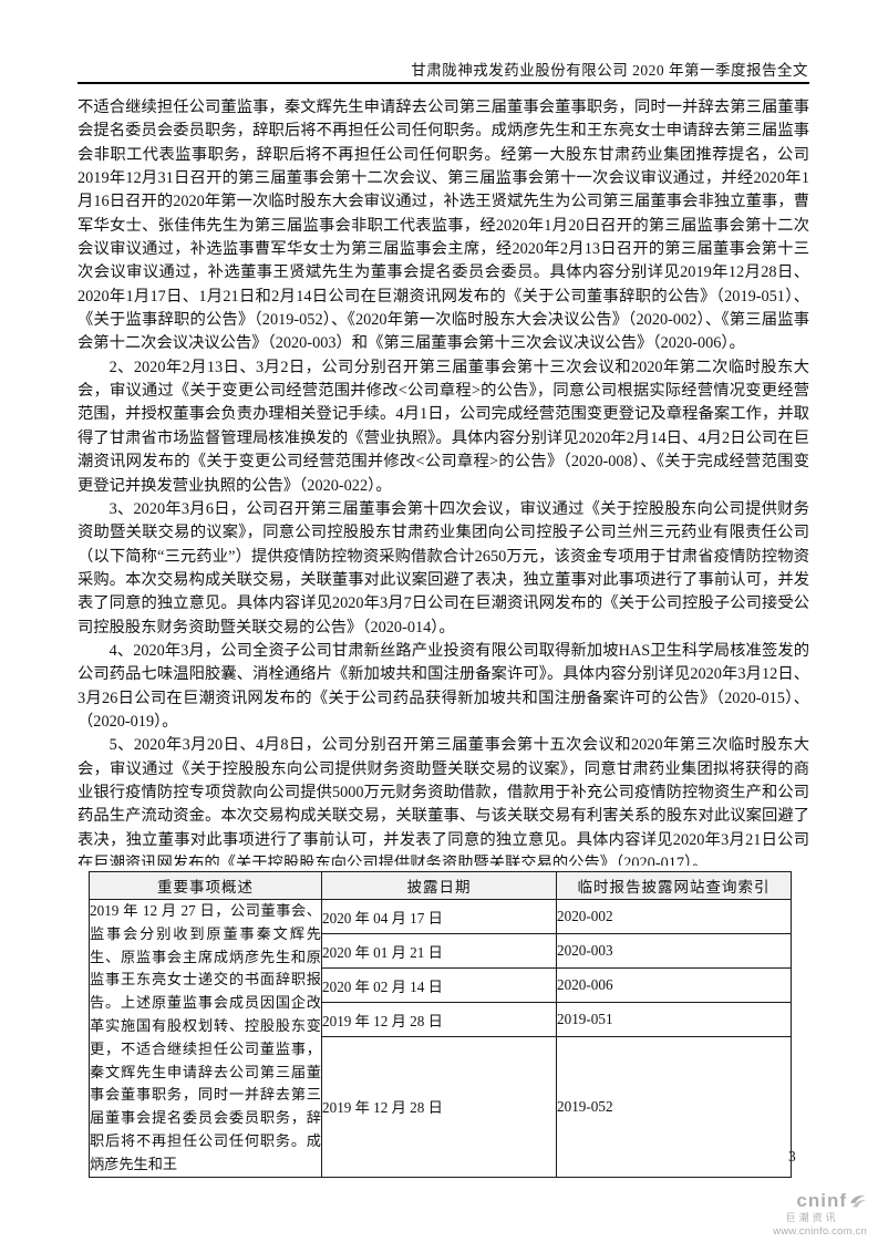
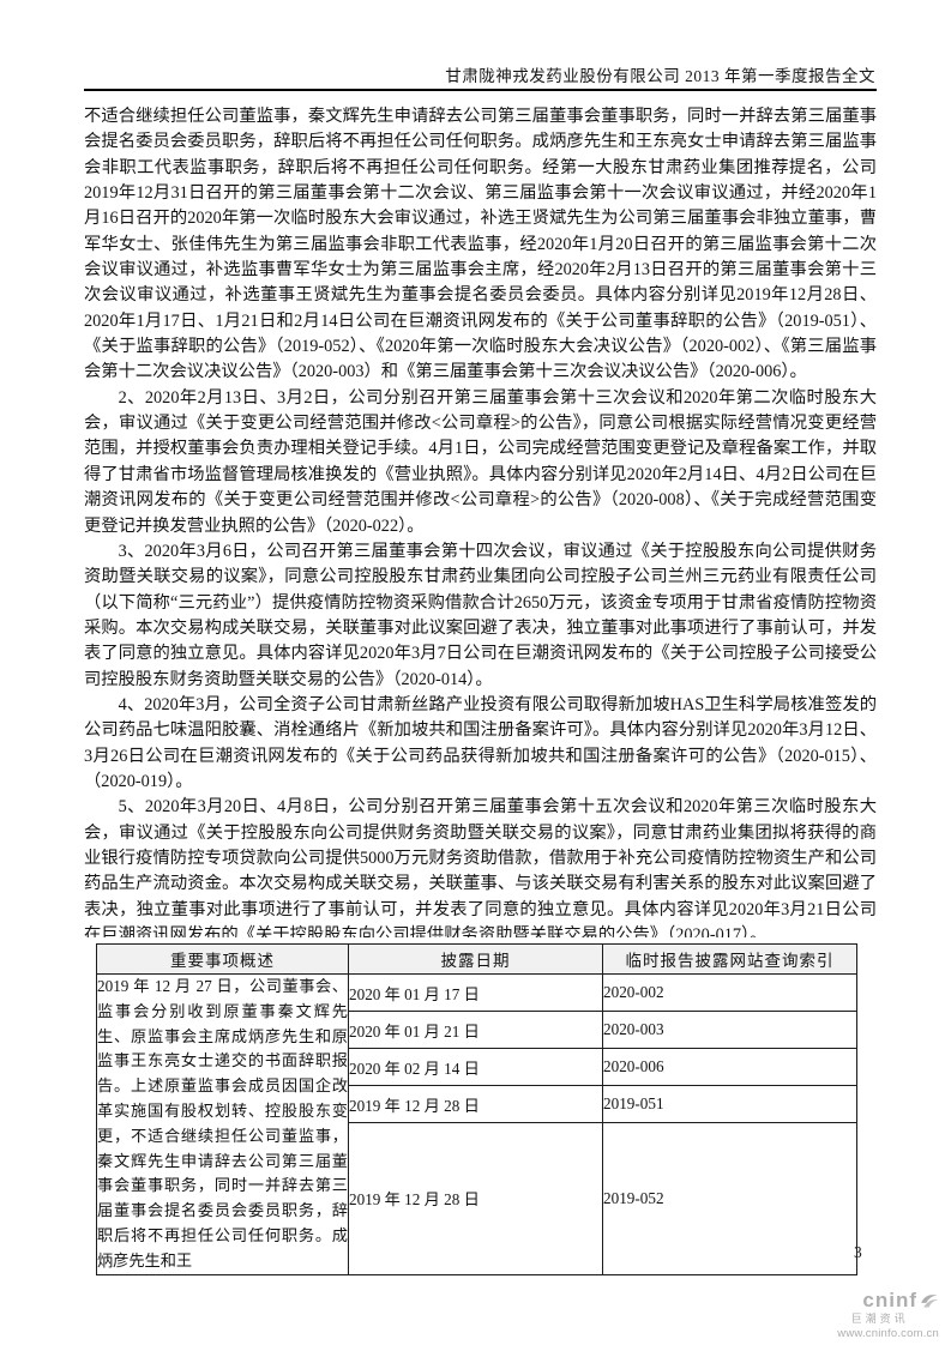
- 甘肃陇神戎发药业股份有限公司 2020 年第一季度报告全文
+ 甘肃陇神戎发药业股份有限公司 2013 年第一季度报告全文
  不适合继续担任公司董监事，秦文辉先生申请辞去公司第三届董事会董事职务，同时一并辞去第三届董事会提名委员会委员职务，辞职后将不再担任公司任何职务。成炳彦先生和王东亮女士申请辞去第三届监事会非职工代表监事职务，辞职后将不再担任公司任何职务。经第一大股东甘肃药业集团推荐提名，公司2019年12月31日召开的第三届董事会第十二次会议、第三届监事会第十一次会议审议通过，并经2020年1月16日召开的2020年第一次临时股东大会审议通过，补选王贤斌先生为公司第三届董事会非独立董事，曹军华女士、张佳伟先生为第三届监事会非职工代表监事，经2020年1月20日召开的第三届监事会第十二次会议审议通过，补选监事曹军华女士为第三届监事会主席，经2020年2月13日召开的第三届董事会第十三次会议审议通过，补选董事王贤斌先生为董事会提名委员会委员。具体内容分别详见2019年12月28日、2020年1月17日、1月21日和2月14日公司在巨潮资讯网发布的《关于公司董事辞职的公告》（2019-051）、《关于监事辞职的公告》（2019-052）、《2020年第一次临时股东大会决议公告》（2020-002）、《第三届监事会第十二次会议决议公告》（2020-003）和《第三届董事会第十三次会议决议公告》（2020-006）。
  2、2020年2月13日、3月2日，公司分别召开第三届董事会第十三次会议和2020年第二次临时股东大会，审议通过《关于变更公司经营范围并修改<公司章程>的公告》，同意公司根据实际经营情况变更经营范围，并授权董事会负责办理相关登记手续。4月1日，公司完成经营范围变更登记及章程备案工作，并取得了甘肃省市场监督管理局核准换发的《营业执照》。具体内容分别详见2020年2月14日、4月2日公司在巨潮资讯网发布的《关于变更公司经营范围并修改<公司章程>的公告》（2020-008）、《关于完成经营范围变更登记并换发营业执照的公告》（2020-022）。
  3、2020年3月6日，公司召开第三届董事会第十四次会议，审议通过《关于控股股东向公司提供财务资助暨关联交易的议案》，同意公司控股股东甘肃药业集团向公司控股子公司兰州三元药业有限责任公司（以下简称“三元药业”）提供疫情防控物资采购借款合计2650万元，该资金专项用于甘肃省疫情防控物资采购。本次交易构成关联交易，关联董事对此议案回避了表决，独立董事对此事项进行了事前认可，并发表了同意的独立意见。具体内容详见2020年3月7日公司在巨潮资讯网发布的《关于公司控股子公司接受公司控股股东财务资助暨关联交易的公告》（2020-014）。
  4、2020年3月，公司全资子公司甘肃新丝路产业投资有限公司取得新加坡HAS卫生科学局核准签发的公司药品七味温阳胶囊、消栓通络片《新加坡共和国注册备案许可》。具体内容分别详见2020年3月12日、3月26日公司在巨潮资讯网发布的《关于公司药品获得新加坡共和国注册备案许可的公告》（2020-015）、（2020-019）。
  5、2020年3月20日、4月8日，公司分别召开第三届董事会第十五次会议和2020年第三次临时股东大会，审议通过《关于控股股东向公司提供财务资助暨关联交易的议案》，同意甘肃药业集团拟将获得的商业银行疫情防控专项贷款向公司提供5000万元财务资助借款，借款用于补充公司疫情防控物资生产和公司药品生产流动资金。本次交易构成关联交易，关联董事、与该关联交易有利害关系的股东对此议案回避了表决，独立董事对此事项进行了事前认可，并发表了同意的独立意见。具体内容详见2020年3月21日公司在巨潮资讯网发布的《关于控股股东向公司提供财务资助暨关联交易的公告》（2020-017）。
  重要事项概述	披露日期	临时报告披露网站查询索引
- 2019 年 12 月 27 日，公司董事会、监事会分别收到原董事秦文辉先生、原监事会主席成炳彦先生和原监事王东亮女士递交的书面辞职报告。上述原董监事会成员因国企改革实施国有股权划转、控股股东变更，不适合继续担任公司董监事，秦文辉先生申请辞去公司第三届董事会董事职务，同时一并辞去第三届董事会提名委员会委员职务，辞职后将不再担任公司任何职务。成炳彦先生和王	2020 年 04 月 17 日	2020-002
+ 2019 年 12 月 27 日，公司董事会、监事会分别收到原董事秦文辉先生、原监事会主席成炳彦先生和原监事王东亮女士递交的书面辞职报告。上述原董监事会成员因国企改革实施国有股权划转、控股股东变更，不适合继续担任公司董监事，秦文辉先生申请辞去公司第三届董事会董事职务，同时一并辞去第三届董事会提名委员会委员职务，辞职后将不再担任公司任何职务。成炳彦先生和王	2020 年 01 月 17 日	2020-002
  2020 年 01 月 21 日	2020-003
  2020 年 02 月 14 日	2020-006
  2019 年 12 月 28 日	2019-051
  2019 年 12 月 28 日	2019-052
  3
  cninf
  巨潮资讯
  www.cninfo.com.cn
